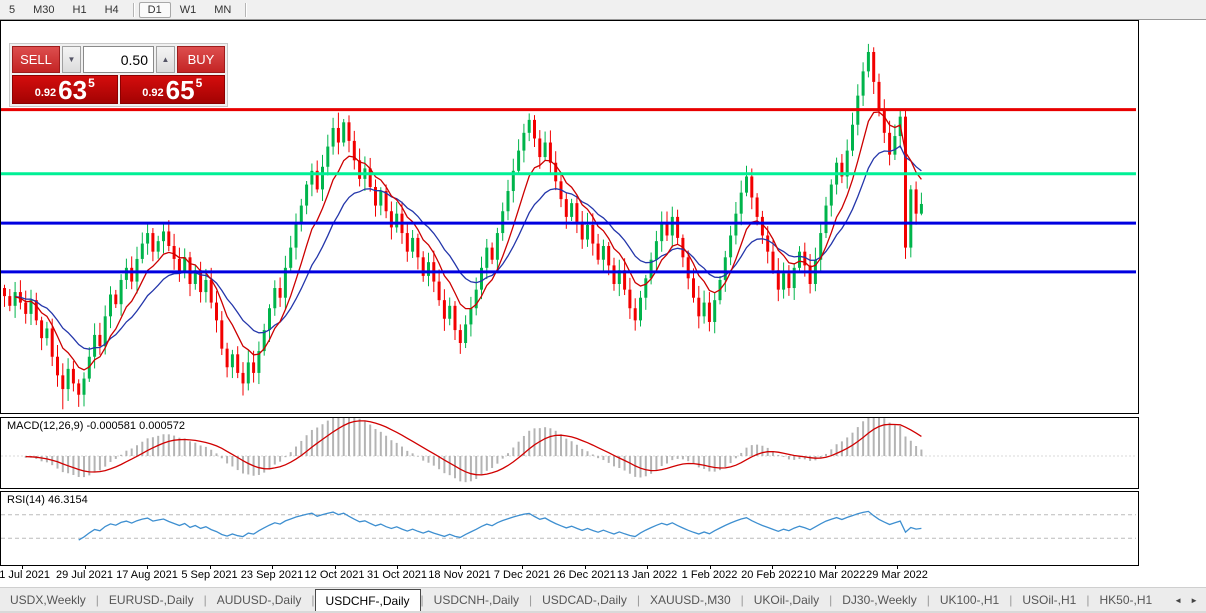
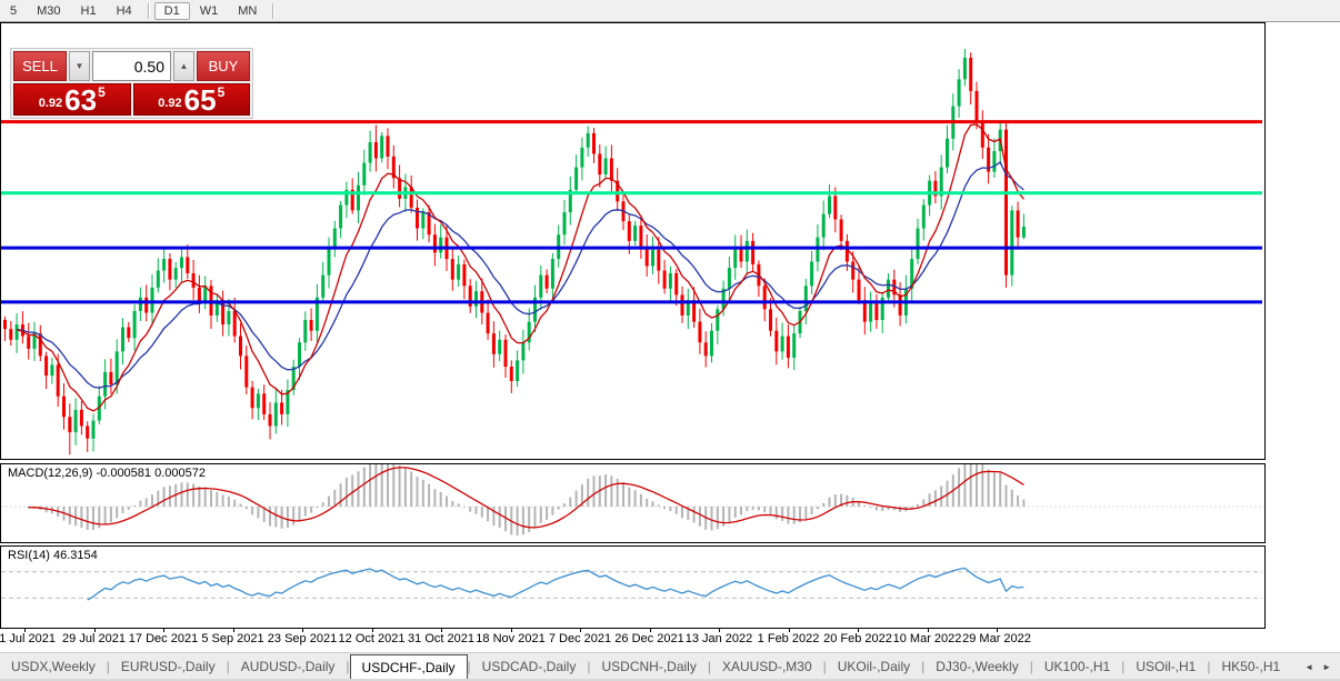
  5
  M30
  H1
  H4
  D1
  W1
  MN
  SELL
  ▼
  0.50
  ▲
  BUY
  0.92
  63
  5
  0.92
  65
  5
  MACD(12,26,9) -0.000581 0.000572
  RSI(14) 46.3154
  1 Jul 2021
  29 Jul 2021
- 17 Aug 2021
+ 17 Dec 2021
  5 Sep 2021
  23 Sep 2021
  12 Oct 2021
  31 Oct 2021
  18 Nov 2021
  7 Dec 2021
  26 Dec 2021
  13 Jan 2022
  1 Feb 2022
  20 Feb 2022
  10 Mar 2022
  29 Mar 2022
  USDX,Weekly
  |
  EURUSD-,Daily
  |
  AUDUSD-,Daily
  |
  USDCHF-,Daily
  |
- USDCNH-,Daily
+ USDCAD-,Daily
  |
- USDCAD-,Daily
+ USDCNH-,Daily
  |
  XAUUSD-,M30
  |
  UKOil-,Daily
  |
  DJ30-,Weekly
  |
  UK100-,H1
  |
  USOil-,H1
  |
  HK50-,H1
  ◄
  ►
